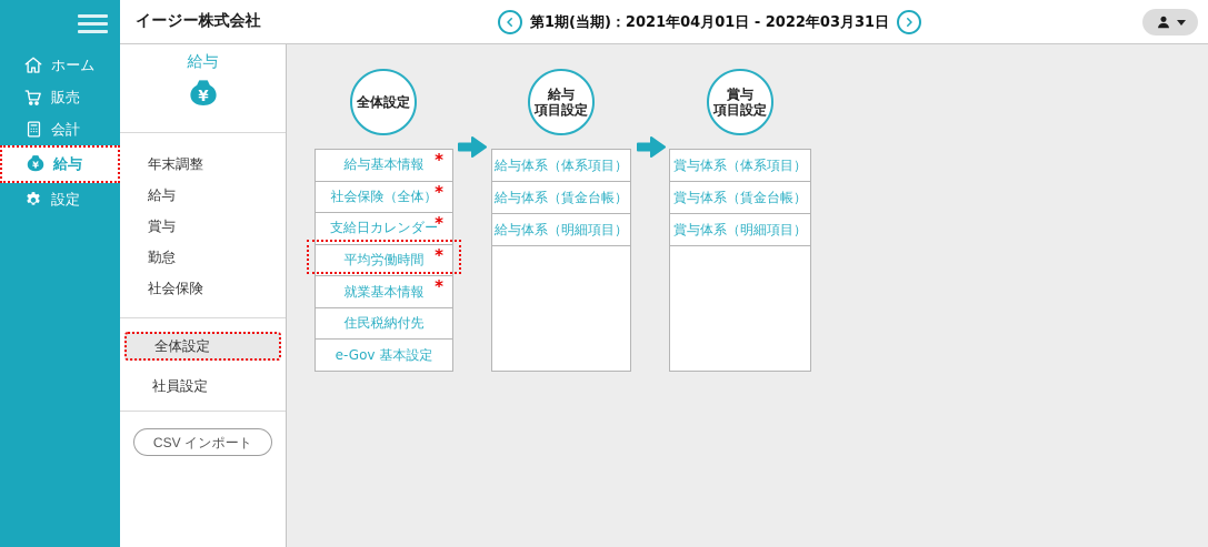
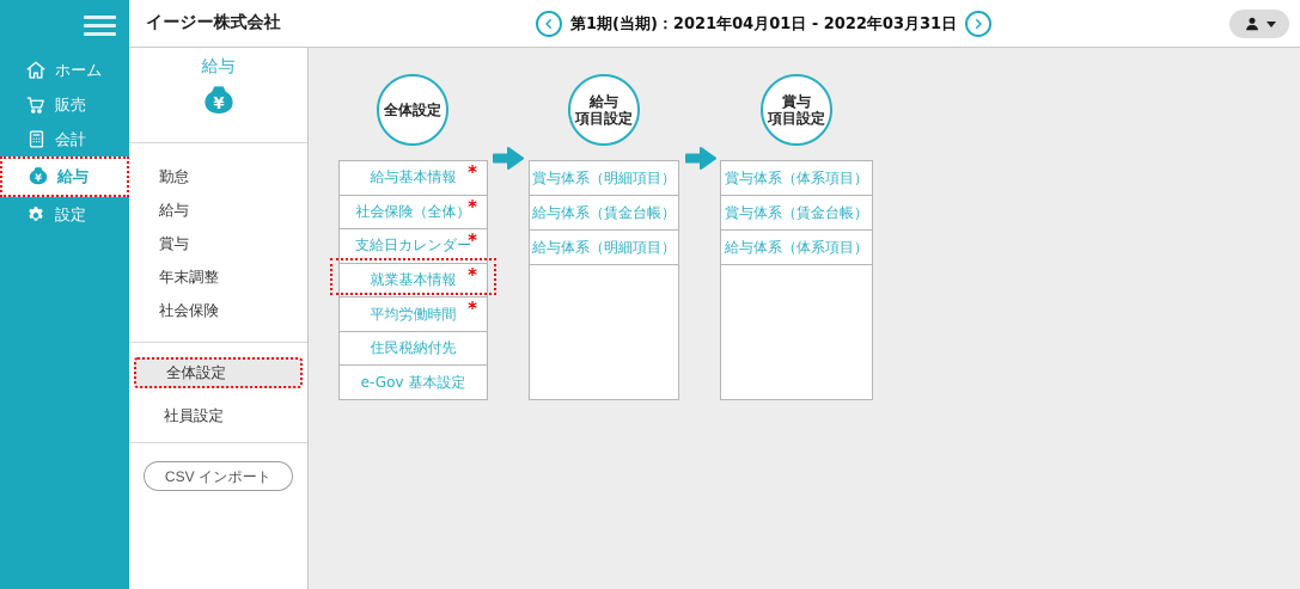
  ホーム
  販売
  会計
  ¥
  給与
  設定
  イージー株式会社
  第1期(当期)：2021年04月01日 - 2022年03月31日
  給与
  ¥
- 年末調整
+ 勤怠
  給与
  賞与
- 勤怠
+ 年末調整
  社会保険
  全体設定
  社員設定
  CSV インポート
  全体設定
  給与
  項目設定
  賞与
  項目設定
  給与基本情報
  *
  社会保険（全体）
  *
  支給日カレンダー
  *
- 平均労働時間
+ 就業基本情報
  *
- 就業基本情報
+ 平均労働時間
  *
  住民税納付先
  e-Gov 基本設定
- 給与体系（体系項目）
+ 賞与体系（明細項目）
  給与体系（賃金台帳）
  給与体系（明細項目）
  賞与体系（体系項目）
  賞与体系（賃金台帳）
- 賞与体系（明細項目）
+ 給与体系（体系項目）
